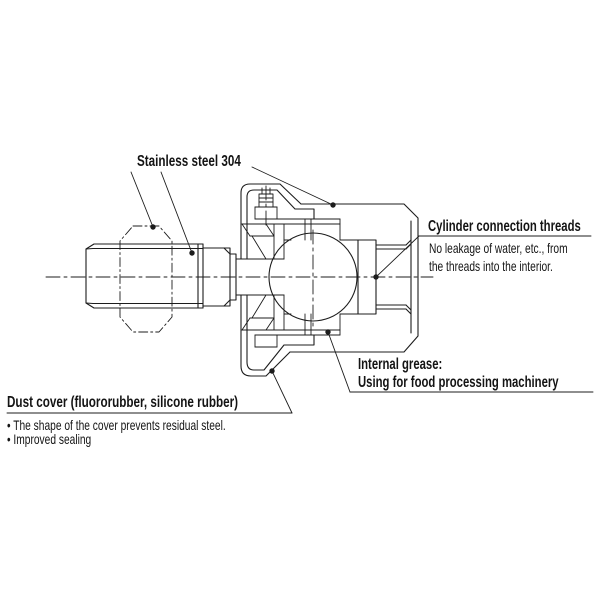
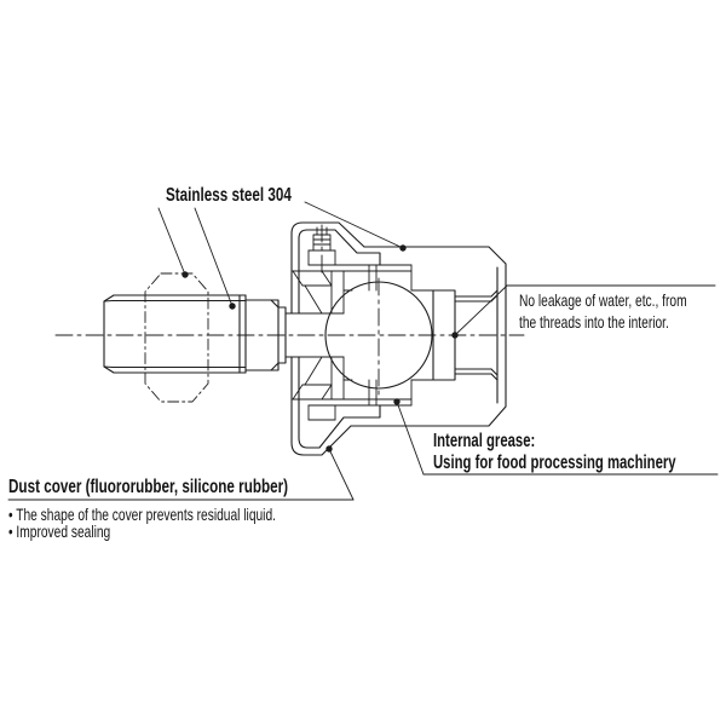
  Stainless steel 304
- Cylinder connection threads
  No leakage of water, etc., from
  the threads into the interior.
  Internal grease:
  Using for food processing machinery
  Dust cover (fluororubber, silicone rubber)
- • The shape of the cover prevents residual steel.
+ • The shape of the cover prevents residual liquid.
  • Improved sealing
